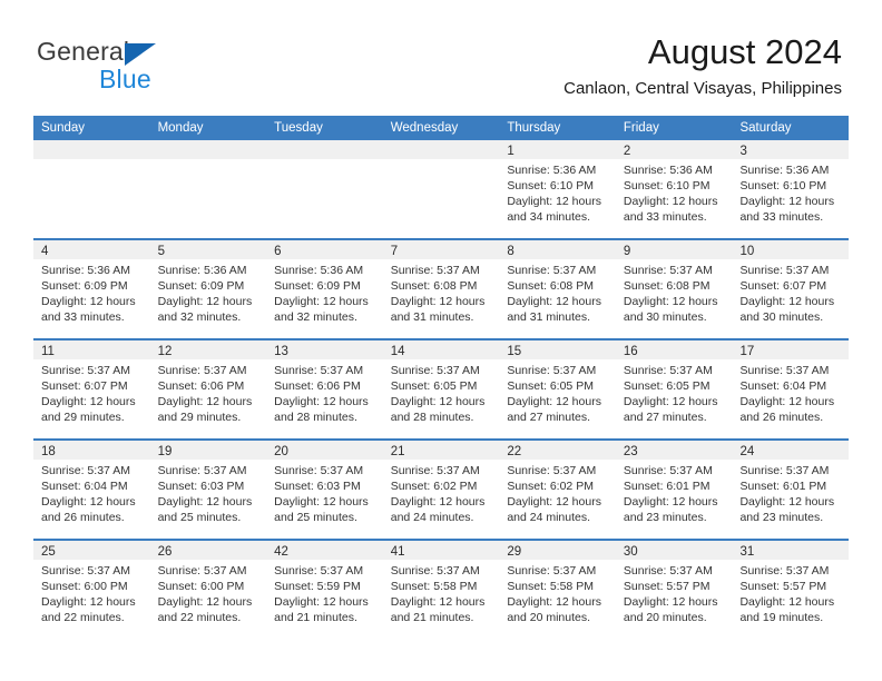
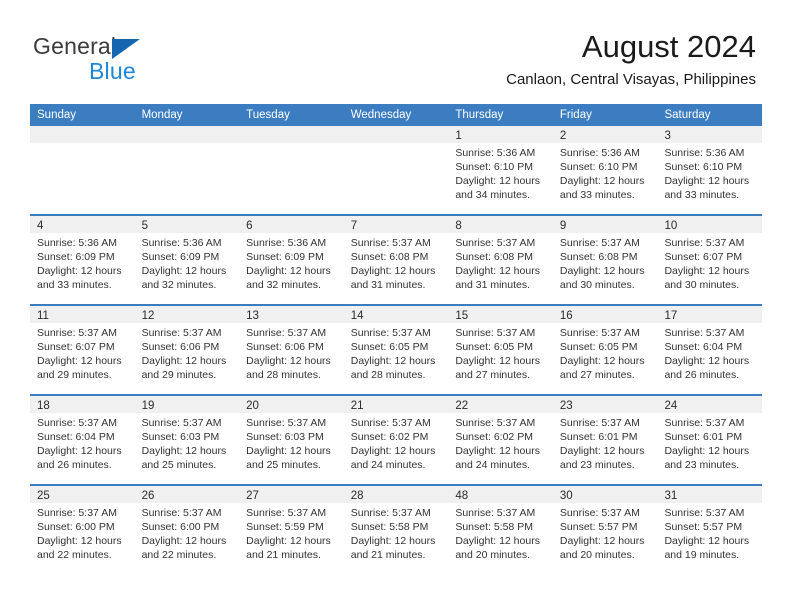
  General
  Blue
  August 2024
  Canlaon, Central Visayas, Philippines
  Sunday
  Monday
  Tuesday
  Wednesday
  Thursday
  Friday
  Saturday
  1
  Sunrise: 5:36 AM
  Sunset: 6:10 PM
  Daylight: 12 hours
  and 34 minutes.
  2
  Sunrise: 5:36 AM
  Sunset: 6:10 PM
  Daylight: 12 hours
  and 33 minutes.
  3
  Sunrise: 5:36 AM
  Sunset: 6:10 PM
  Daylight: 12 hours
  and 33 minutes.
  4
  Sunrise: 5:36 AM
  Sunset: 6:09 PM
  Daylight: 12 hours
  and 33 minutes.
  5
  Sunrise: 5:36 AM
  Sunset: 6:09 PM
  Daylight: 12 hours
  and 32 minutes.
  6
  Sunrise: 5:36 AM
  Sunset: 6:09 PM
  Daylight: 12 hours
  and 32 minutes.
  7
  Sunrise: 5:37 AM
  Sunset: 6:08 PM
  Daylight: 12 hours
  and 31 minutes.
  8
  Sunrise: 5:37 AM
  Sunset: 6:08 PM
  Daylight: 12 hours
  and 31 minutes.
  9
  Sunrise: 5:37 AM
  Sunset: 6:08 PM
  Daylight: 12 hours
  and 30 minutes.
  10
  Sunrise: 5:37 AM
  Sunset: 6:07 PM
  Daylight: 12 hours
  and 30 minutes.
  11
  Sunrise: 5:37 AM
  Sunset: 6:07 PM
  Daylight: 12 hours
  and 29 minutes.
  12
  Sunrise: 5:37 AM
  Sunset: 6:06 PM
  Daylight: 12 hours
  and 29 minutes.
  13
  Sunrise: 5:37 AM
  Sunset: 6:06 PM
  Daylight: 12 hours
  and 28 minutes.
  14
  Sunrise: 5:37 AM
  Sunset: 6:05 PM
  Daylight: 12 hours
  and 28 minutes.
  15
  Sunrise: 5:37 AM
  Sunset: 6:05 PM
  Daylight: 12 hours
  and 27 minutes.
  16
  Sunrise: 5:37 AM
  Sunset: 6:05 PM
  Daylight: 12 hours
  and 27 minutes.
  17
  Sunrise: 5:37 AM
  Sunset: 6:04 PM
  Daylight: 12 hours
  and 26 minutes.
  18
  Sunrise: 5:37 AM
  Sunset: 6:04 PM
  Daylight: 12 hours
  and 26 minutes.
  19
  Sunrise: 5:37 AM
  Sunset: 6:03 PM
  Daylight: 12 hours
  and 25 minutes.
  20
  Sunrise: 5:37 AM
  Sunset: 6:03 PM
  Daylight: 12 hours
  and 25 minutes.
  21
  Sunrise: 5:37 AM
  Sunset: 6:02 PM
  Daylight: 12 hours
  and 24 minutes.
  22
  Sunrise: 5:37 AM
  Sunset: 6:02 PM
  Daylight: 12 hours
  and 24 minutes.
  23
  Sunrise: 5:37 AM
  Sunset: 6:01 PM
  Daylight: 12 hours
  and 23 minutes.
  24
  Sunrise: 5:37 AM
  Sunset: 6:01 PM
  Daylight: 12 hours
  and 23 minutes.
  25
  Sunrise: 5:37 AM
  Sunset: 6:00 PM
  Daylight: 12 hours
  and 22 minutes.
  26
  Sunrise: 5:37 AM
  Sunset: 6:00 PM
  Daylight: 12 hours
  and 22 minutes.
- 42
+ 27
  Sunrise: 5:37 AM
  Sunset: 5:59 PM
  Daylight: 12 hours
  and 21 minutes.
- 41
+ 28
  Sunrise: 5:37 AM
  Sunset: 5:58 PM
  Daylight: 12 hours
  and 21 minutes.
- 29
+ 48
  Sunrise: 5:37 AM
  Sunset: 5:58 PM
  Daylight: 12 hours
  and 20 minutes.
  30
  Sunrise: 5:37 AM
  Sunset: 5:57 PM
  Daylight: 12 hours
  and 20 minutes.
  31
  Sunrise: 5:37 AM
  Sunset: 5:57 PM
  Daylight: 12 hours
  and 19 minutes.
